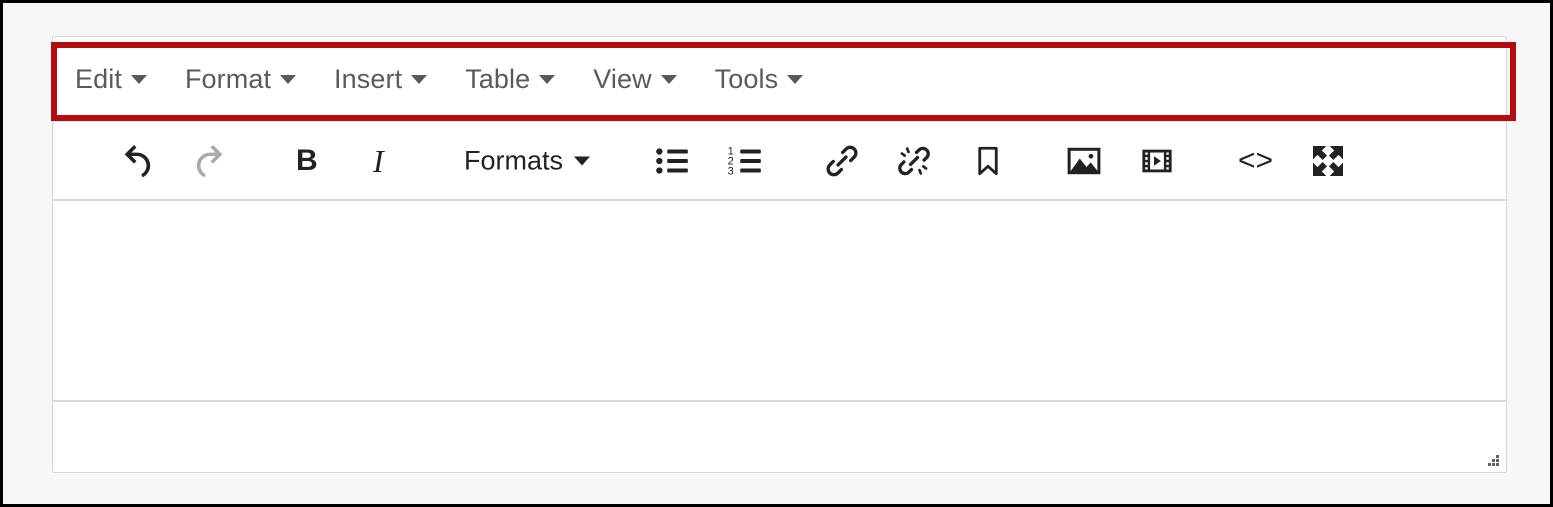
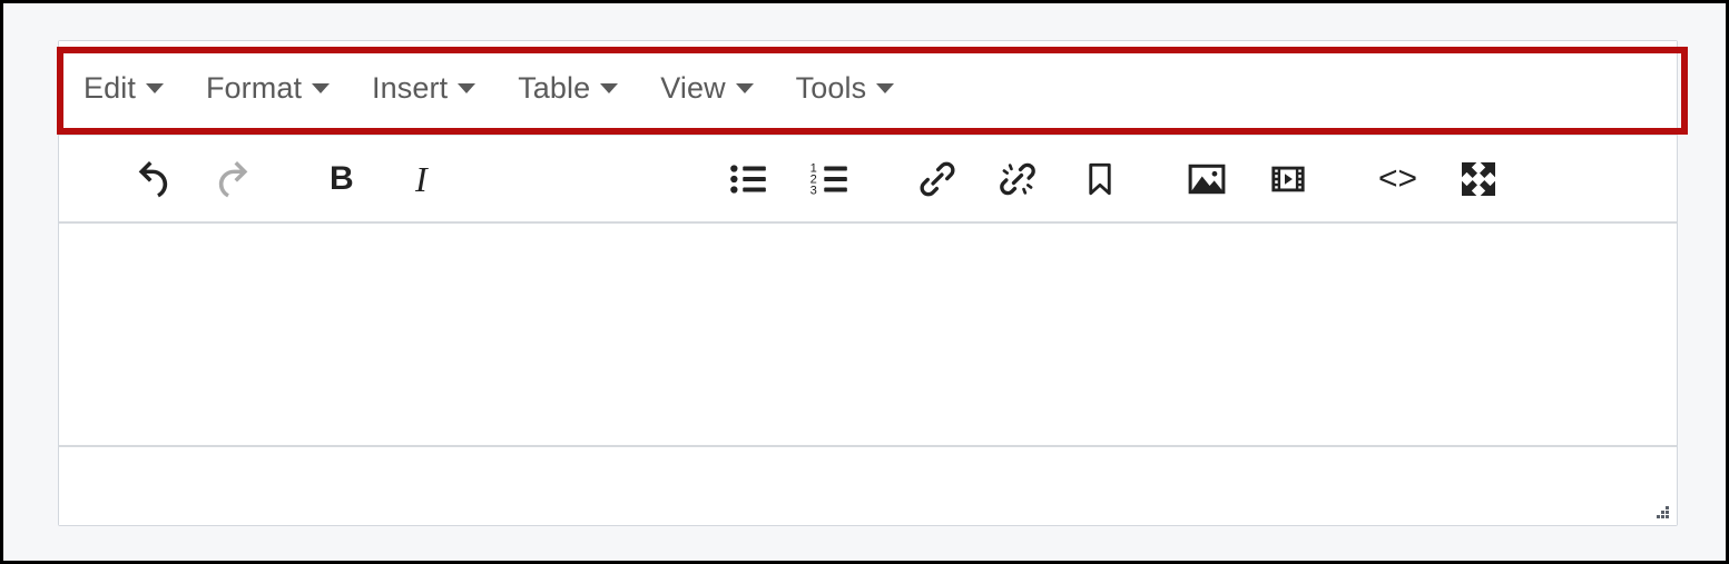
  Edit
  Format
  Insert
  Table
  View
  Tools
  B
  I
- Formats
  1
  2
  3
  <>
